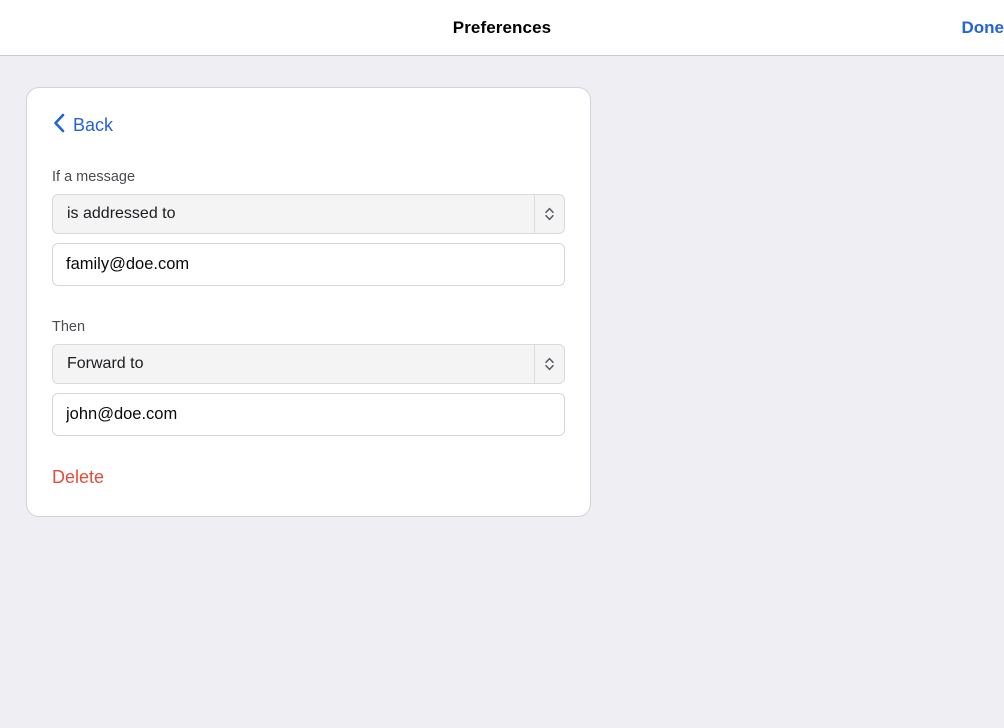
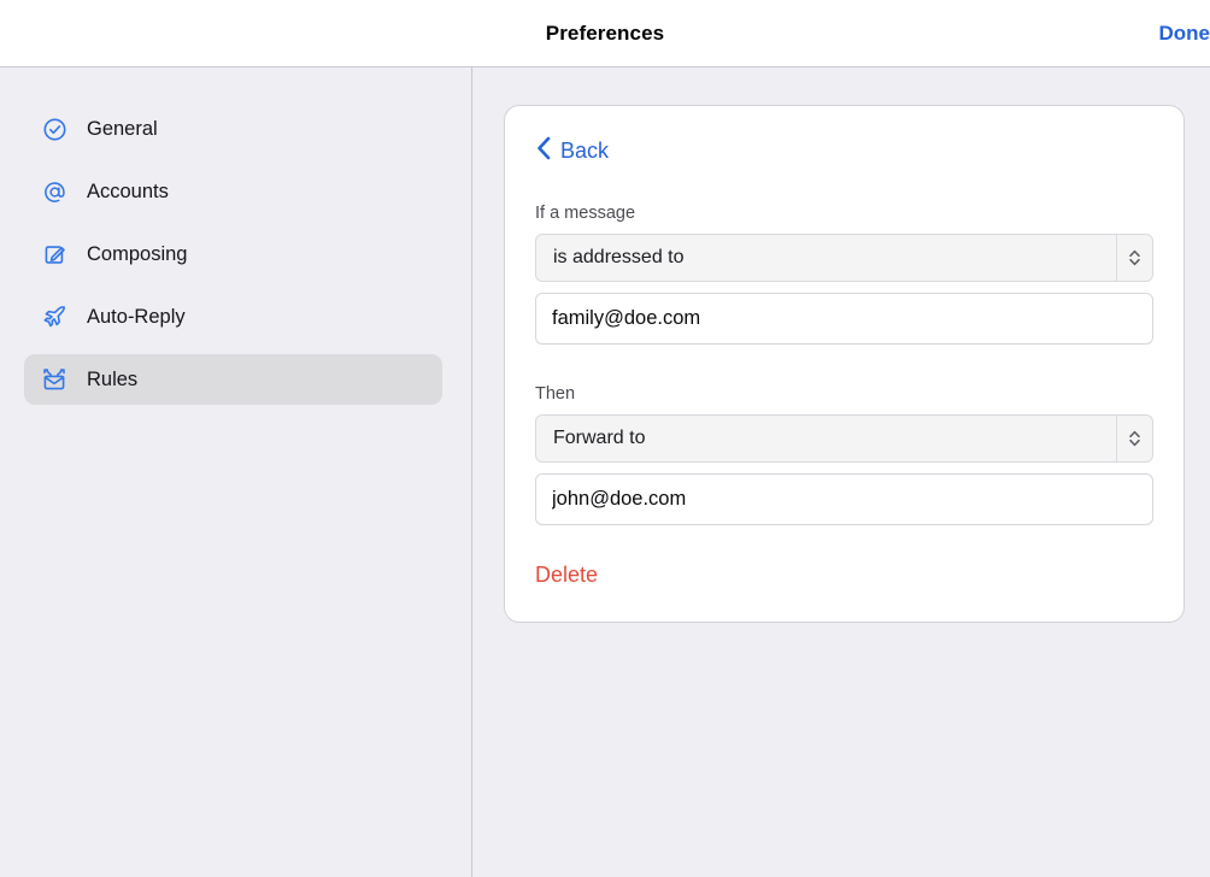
  Preferences
  Done
+ General
+ Accounts
+ Composing
+ Auto-Reply
+ Rules
  Back
  If a message
  is addressed to
  family@doe.com
  Then
  Forward to
  john@doe.com
  Delete
